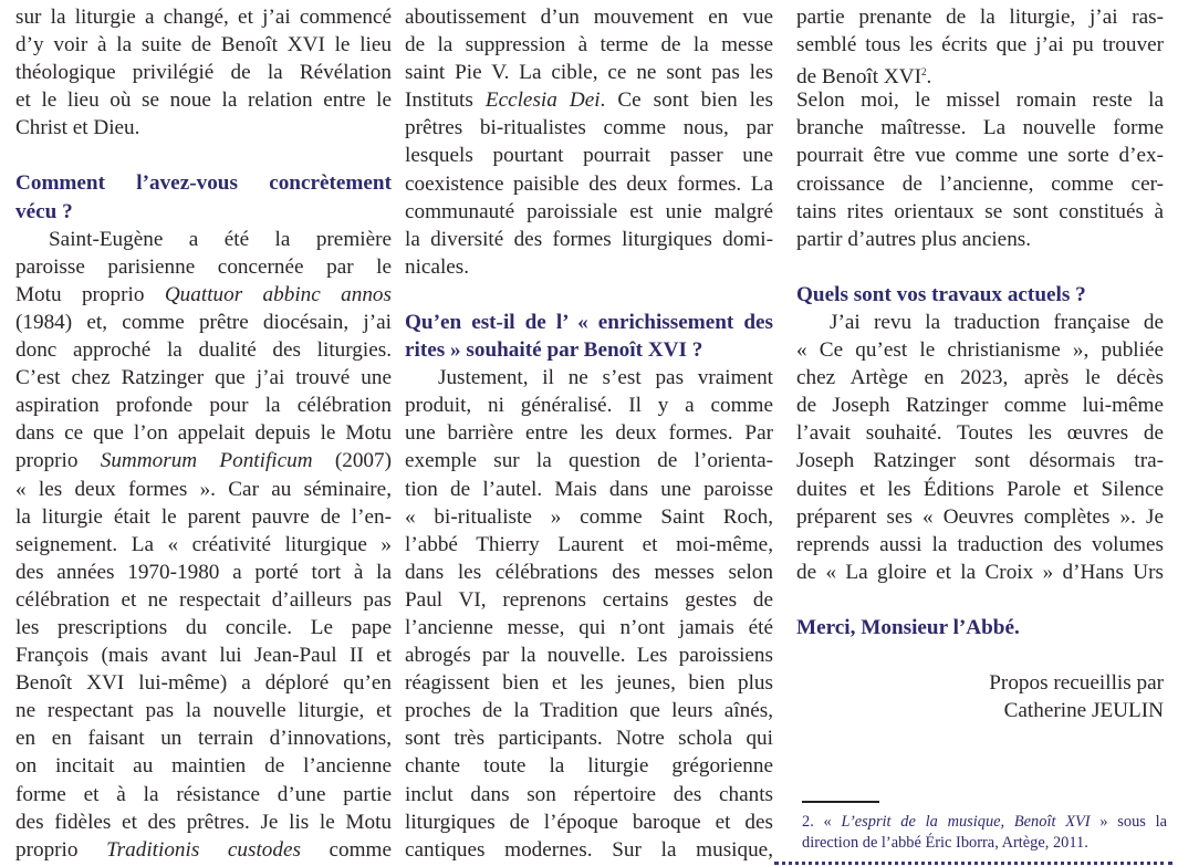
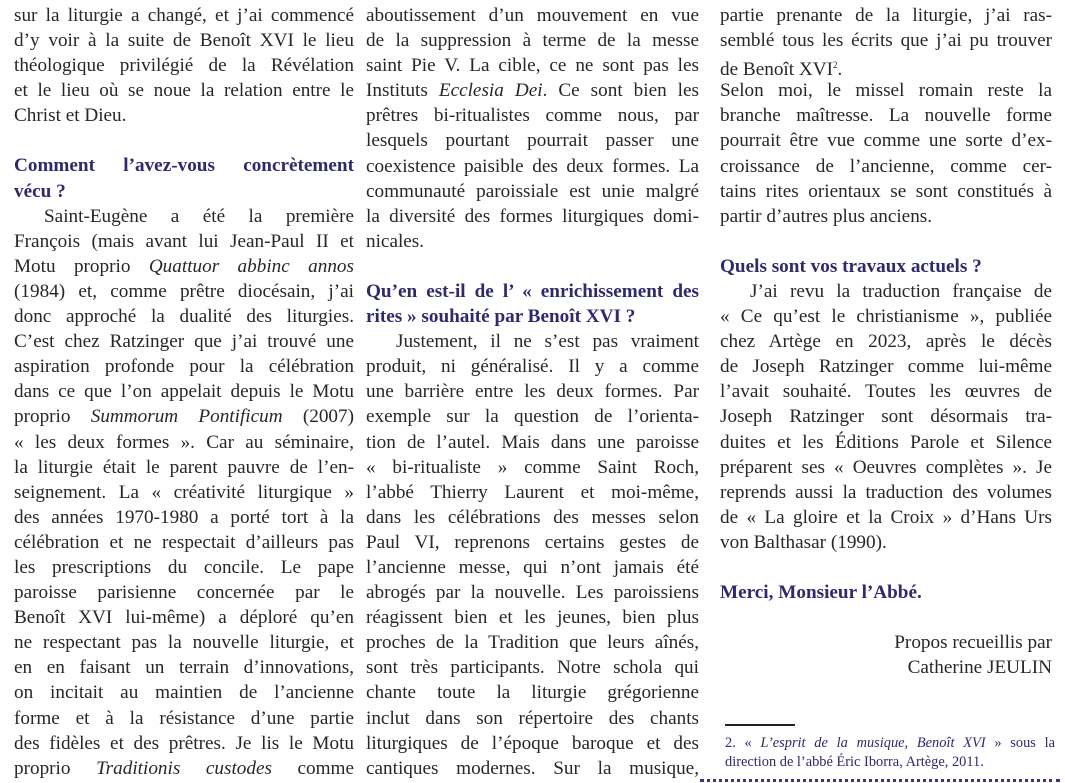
  sur la liturgie a changé, et j’ai commencé
  d’y voir à la suite de Benoît XVI le lieu
  théologique privilégié de la Révélation
  et le lieu où se noue la relation entre le
  Christ et Dieu.
  Comment l’avez-vous concrètement
  vécu ?
  Saint-Eugène a été la première
- paroisse parisienne concernée par le
+ François (mais avant lui Jean-Paul II et
  Motu proprio Quattuor abbinc annos
  (1984) et, comme prêtre diocésain, j’ai
  donc approché la dualité des liturgies.
  C’est chez Ratzinger que j’ai trouvé une
  aspiration profonde pour la célébration
  dans ce que l’on appelait depuis le Motu
  proprio Summorum Pontificum (2007)
  « les deux formes ». Car au séminaire,
  la liturgie était le parent pauvre de l’en-
  seignement. La « créativité liturgique »
  des années 1970-1980 a porté tort à la
  célébration et ne respectait d’ailleurs pas
  les prescriptions du concile. Le pape
- François (mais avant lui Jean-Paul II et
+ paroisse parisienne concernée par le
  Benoît XVI lui-même) a déploré qu’en
  ne respectant pas la nouvelle liturgie, et
  en en faisant un terrain d’innovations,
  on incitait au maintien de l’ancienne
  forme et à la résistance d’une partie
  des fidèles et des prêtres. Je lis le Motu
  proprio Traditionis custodes comme
  aboutissement d’un mouvement en vue
  de la suppression à terme de la messe
  saint Pie V. La cible, ce ne sont pas les
  Instituts Ecclesia Dei. Ce sont bien les
  prêtres bi-ritualistes comme nous, par
  lesquels pourtant pourrait passer une
  coexistence paisible des deux formes. La
  communauté paroissiale est unie malgré
  la diversité des formes liturgiques domi-
  nicales.
  Qu’en est-il de l’ « enrichissement des
  rites » souhaité par Benoît XVI ?
  Justement, il ne s’est pas vraiment
  produit, ni généralisé. Il y a comme
  une barrière entre les deux formes. Par
  exemple sur la question de l’orienta-
  tion de l’autel. Mais dans une paroisse
  « bi-ritualiste » comme Saint Roch,
  l’abbé Thierry Laurent et moi-même,
  dans les célébrations des messes selon
  Paul VI, reprenons certains gestes de
  l’ancienne messe, qui n’ont jamais été
  abrogés par la nouvelle. Les paroissiens
  réagissent bien et les jeunes, bien plus
  proches de la Tradition que leurs aînés,
  sont très participants. Notre schola qui
  chante toute la liturgie grégorienne
  inclut dans son répertoire des chants
  liturgiques de l’époque baroque et des
  cantiques modernes. Sur la musique,
  partie prenante de la liturgie, j’ai ras-
  semblé tous les écrits que j’ai pu trouver
  de Benoît XVI2.
  Selon moi, le missel romain reste la
  branche maîtresse. La nouvelle forme
  pourrait être vue comme une sorte d’ex-
  croissance de l’ancienne, comme cer-
  tains rites orientaux se sont constitués à
  partir d’autres plus anciens.
  Quels sont vos travaux actuels ?
  J’ai revu la traduction française de
  « Ce qu’est le christianisme », publiée
  chez Artège en 2023, après le décès
  de Joseph Ratzinger comme lui-même
  l’avait souhaité. Toutes les œuvres de
  Joseph Ratzinger sont désormais tra-
  duites et les Éditions Parole et Silence
  préparent ses « Oeuvres complètes ». Je
  reprends aussi la traduction des volumes
  de « La gloire et la Croix » d’Hans Urs
+ von Balthasar (1990).
  Merci, Monsieur l’Abbé.
  Propos recueillis par
  Catherine JEULIN
  2. « L’esprit de la musique, Benoît XVI » sous la
  direction de l’abbé Éric Iborra, Artège, 2011.
